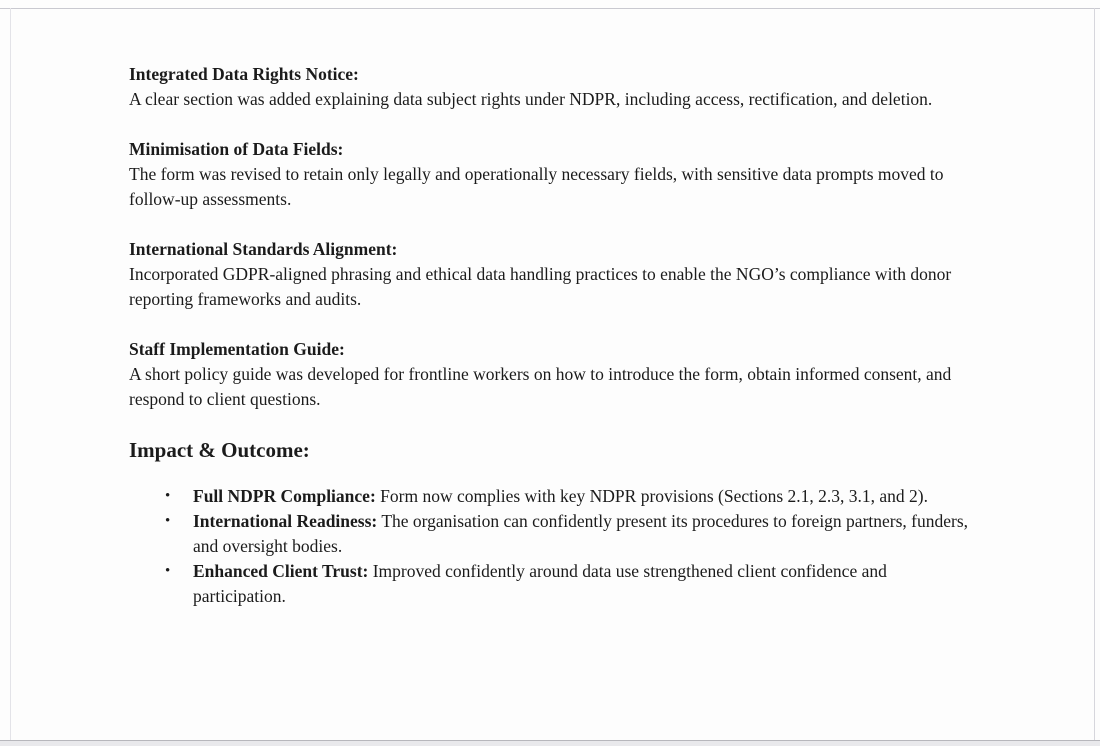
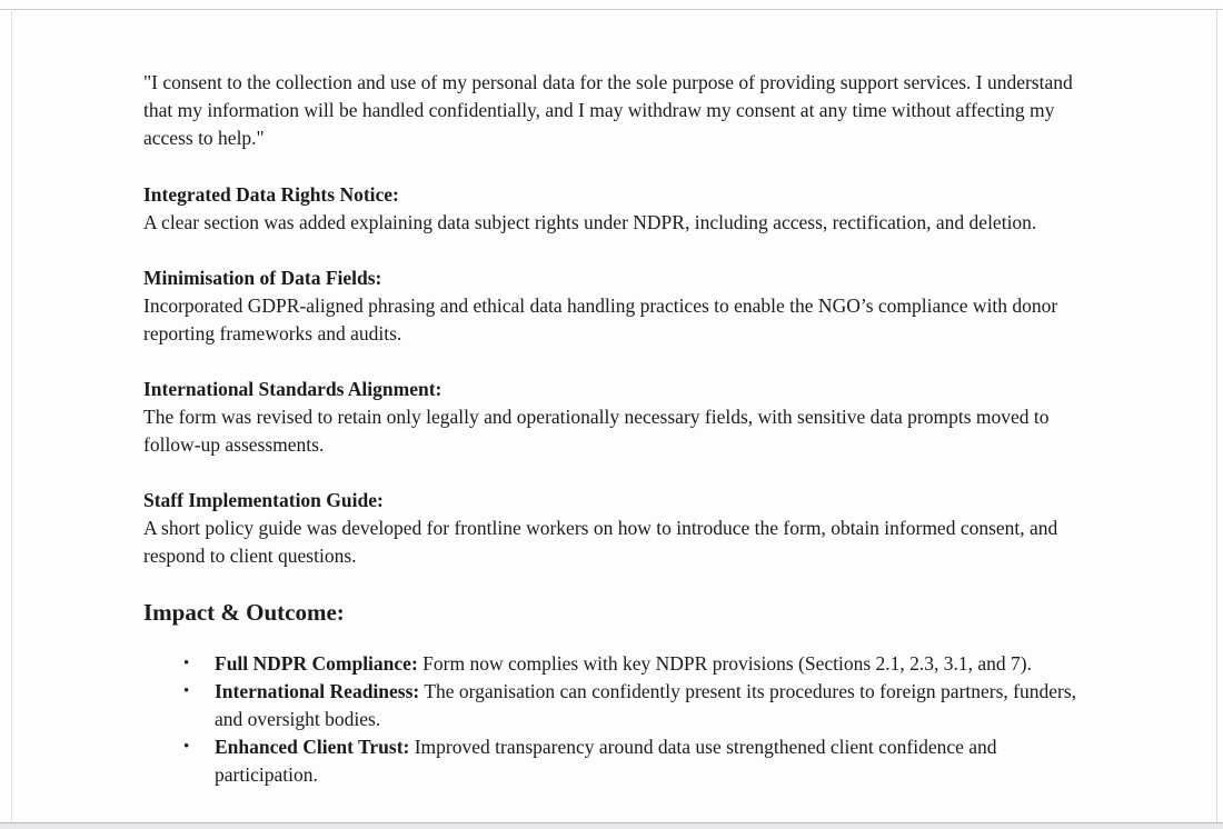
+ "I consent to the collection and use of my personal data for the sole purpose of providing support services. I understand that my information will be handled confidentially, and I may withdraw my consent at any time without affecting my access to help."
  Integrated Data Rights Notice:
  A clear section was added explaining data subject rights under NDPR, including access, rectification, and deletion.
  Minimisation of Data Fields:
- The form was revised to retain only legally and operationally necessary fields, with sensitive data prompts moved to follow-up assessments.
+ Incorporated GDPR-aligned phrasing and ethical data handling practices to enable the NGO’s compliance with donor reporting frameworks and audits.
  International Standards Alignment:
- Incorporated GDPR-aligned phrasing and ethical data handling practices to enable the NGO’s compliance with donor reporting frameworks and audits.
+ The form was revised to retain only legally and operationally necessary fields, with sensitive data prompts moved to follow-up assessments.
  Staff Implementation Guide:
  A short policy guide was developed for frontline workers on how to introduce the form, obtain informed consent, and respond to client questions.
  Impact & Outcome:
  •
- Full NDPR Compliance: Form now complies with key NDPR provisions (Sections 2.1, 2.3, 3.1, and 2).
+ Full NDPR Compliance: Form now complies with key NDPR provisions (Sections 2.1, 2.3, 3.1, and 7).
  •
  International Readiness: The organisation can confidently present its procedures to foreign partners, funders, and oversight bodies.
  •
- Enhanced Client Trust: Improved confidently around data use strengthened client confidence and participation.
+ Enhanced Client Trust: Improved transparency around data use strengthened client confidence and participation.
